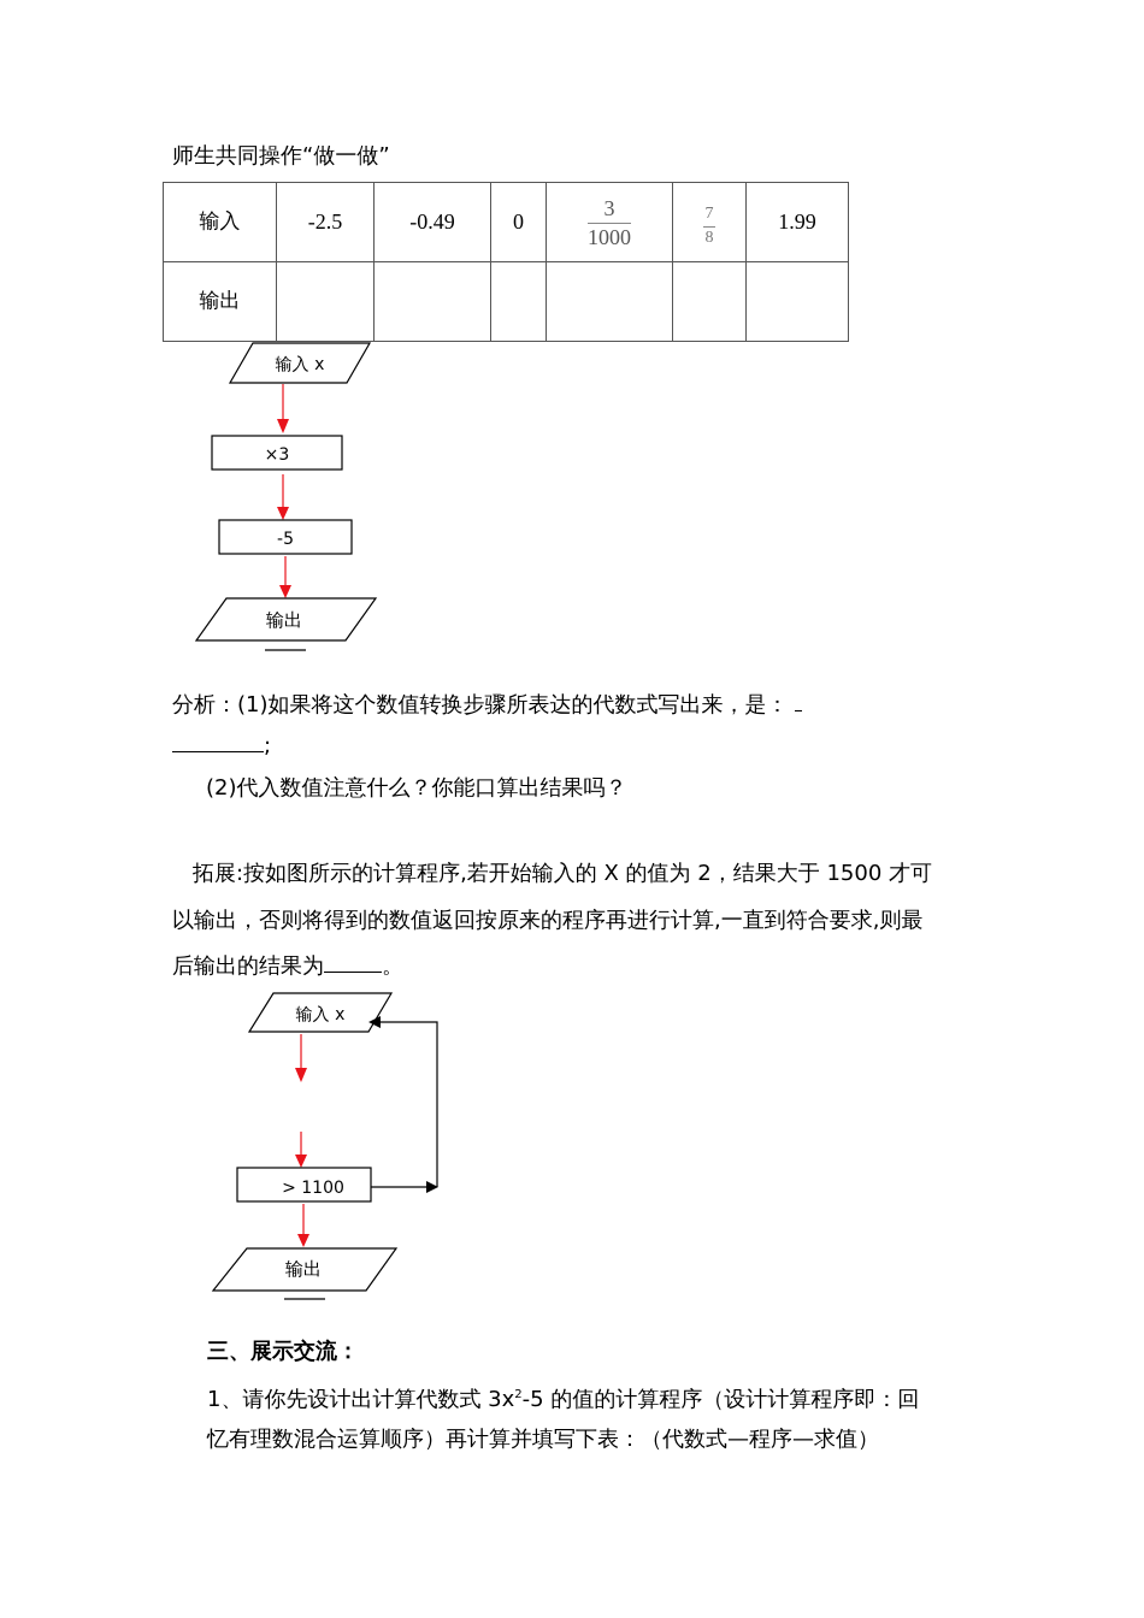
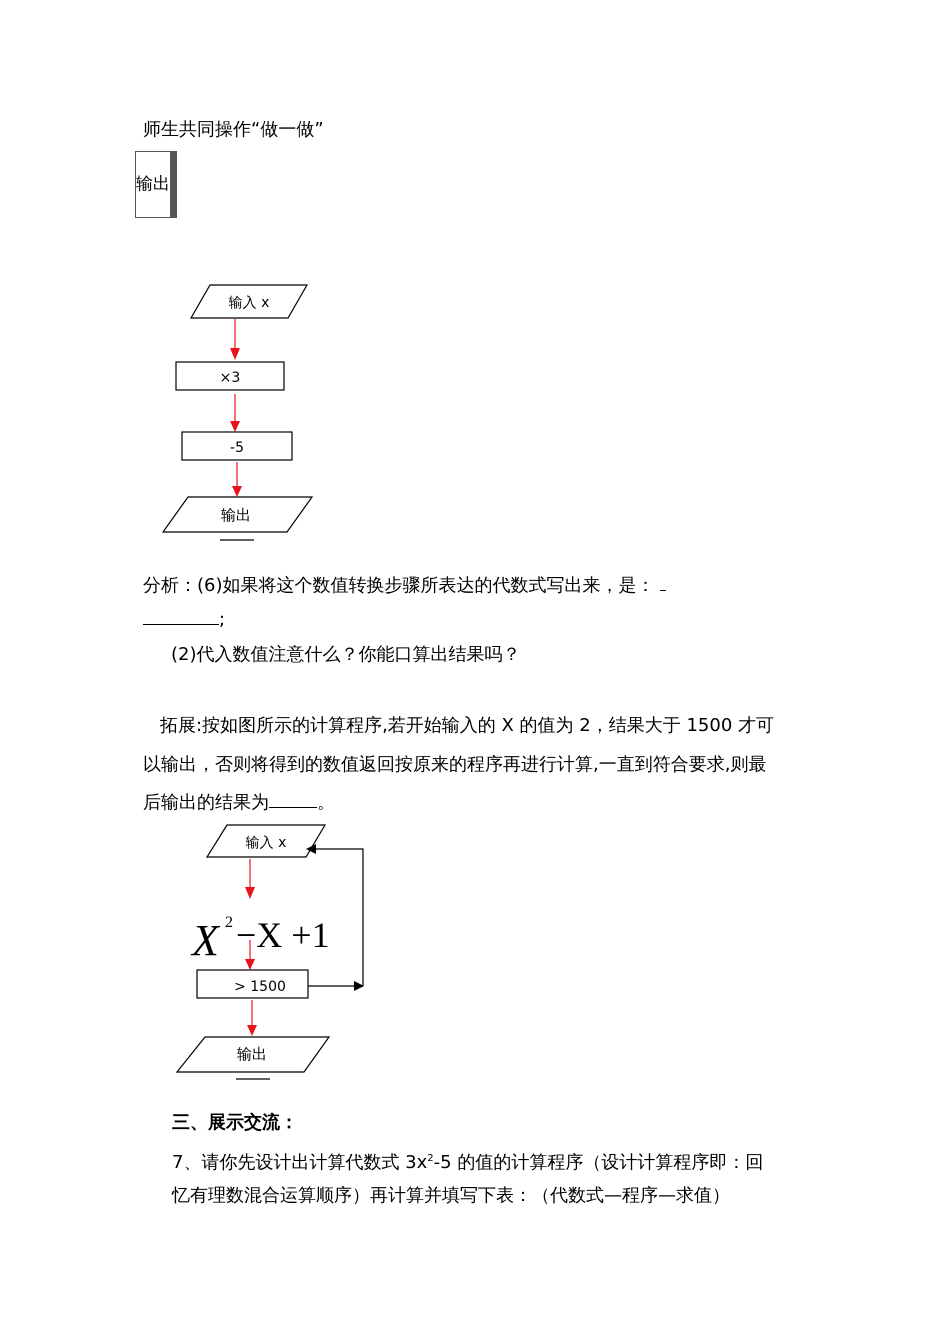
  师生共同操作“做一做”
- 输入	-2.5	-0.49	0	3 1000	7 8	1.99
  输出
  输入 x
  ×3
  -5
  输出
- 分析：(1)如果将这个数值转换步骤所表达的代数式写出来，是：
+ 分析：(6)如果将这个数值转换步骤所表达的代数式写出来，是：
  ;
  (2)代入数值注意什么？你能口算出结果吗？
  拓展:按如图所示的计算程序,若开始输入的 X 的值为 2，结果大于 1500 才可
  以输出，否则将得到的数值返回按原来的程序再进行计算,一直到符合要求,则最
  后输出的结果为 。
  输入 x
+ X
+ 2
+ −X +1
- > 1100
+ > 1500
  输出
  三、展示交流：
- 1、请你先设计出计算代数式 3x2-5 的值的计算程序（设计计算程序即：回
+ 7、请你先设计出计算代数式 3x2-5 的值的计算程序（设计计算程序即：回
  忆有理数混合运算顺序）再计算并填写下表：（代数式—程序—求值）
